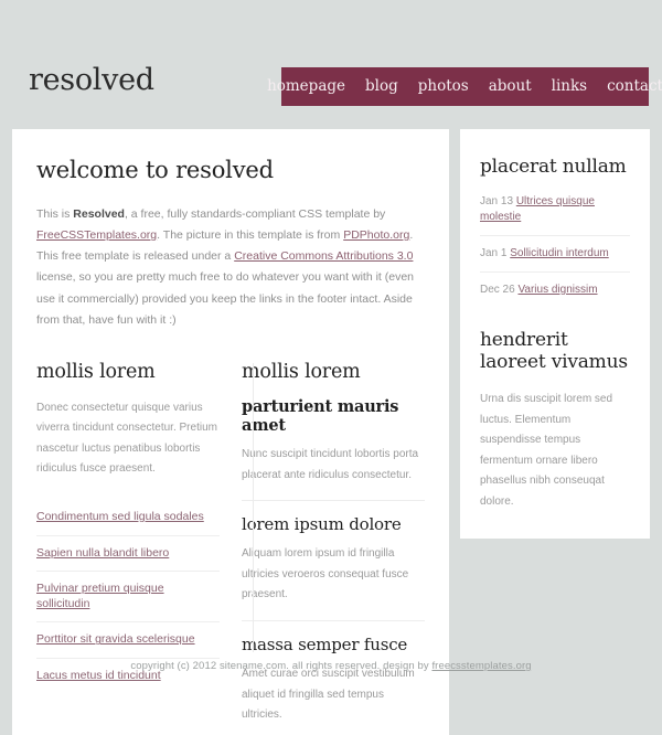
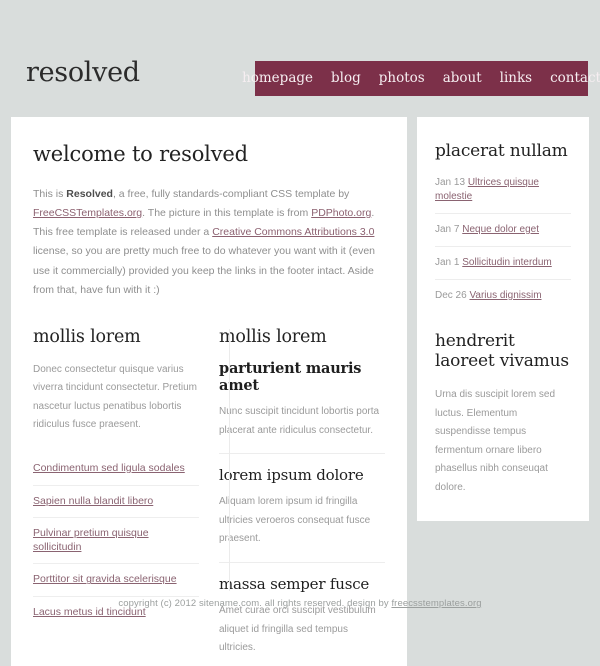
  resolved
  homepage
  blog
  photos
  about
  links
  contact
  welcome to resolved
  This is Resolved, a free, fully standards-compliant CSS template by FreeCSSTemplates.org. The picture in this template is from PDPhoto.org. This free template is released under a Creative Commons Attributions 3.0 license, so you are pretty much free to do whatever you want with it (even use it commercially) provided you keep the links in the footer intact. Aside from that, have fun with it :)
  mollis lorem
  Donec consectetur quisque varius viverra tincidunt consectetur. Pretium nascetur luctus penatibus lobortis ridiculus fusce praesent.
  Condimentum sed ligula sodales
  Sapien nulla blandit libero
  Pulvinar pretium quisque sollicitudin
  Porttitor sit gravida scelerisque
  Lacus metus id tincidunt
  mollis lorem
  parturient mauris amet
  Nnc suscipit tincidunt lobortis porta plcerat ante ridiculus consectetur.
  lrem ipsum dolore
  Alquam lorem ipsum id fringilla ulricies veroeros consequat fusce praesent.
  massa semper fusce
  Amet curae orci suscipit vestibulum aliquet id fringilla sed tempus ultricies.
  placerat nullam
  Jan 13 Ultrices quisque molestie
+ Jan 7 Neque dolor eget
  Jan 1 Sollicitudin interdum
  Dec 26 Varius dignissim
  hendrerit laoreet vivamus
  Urna dis suscipit lorem sed luctus. Elementum suspendisse tempus fermentum ornare libero phasellus nibh conseuqat dolore.
  copyright (c) 2012 sitename.com. all rights reserved. design by freecsstemplates.org
